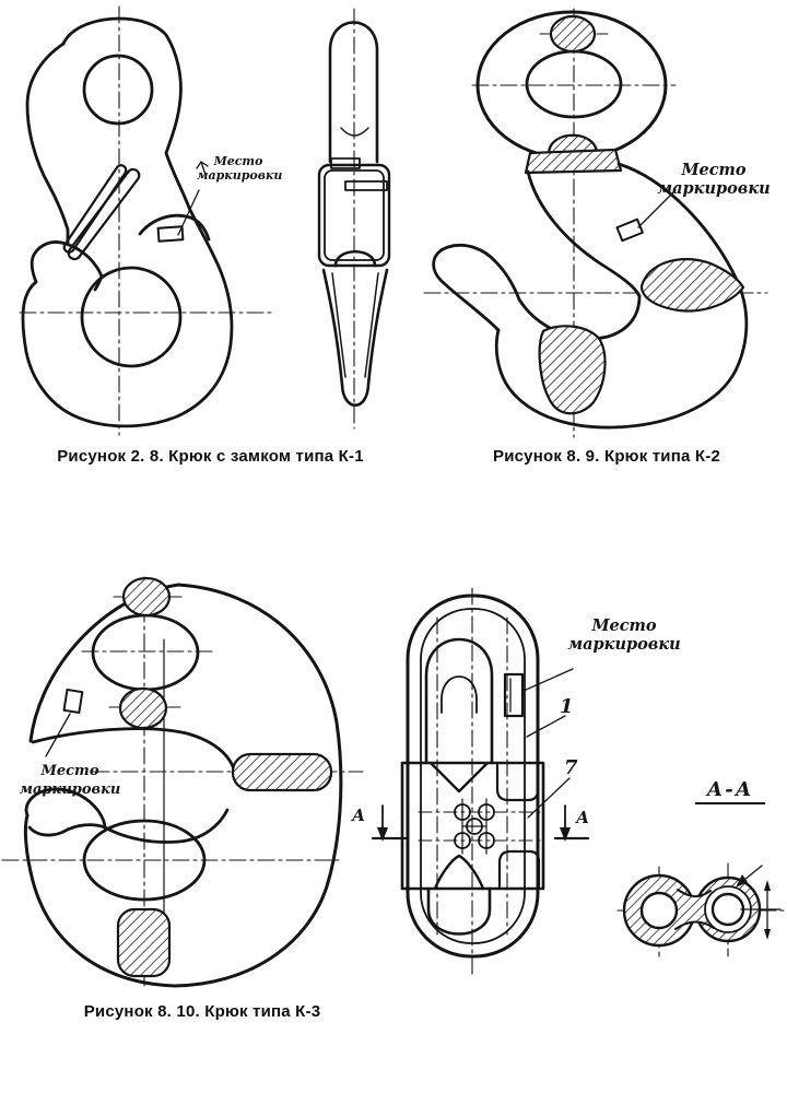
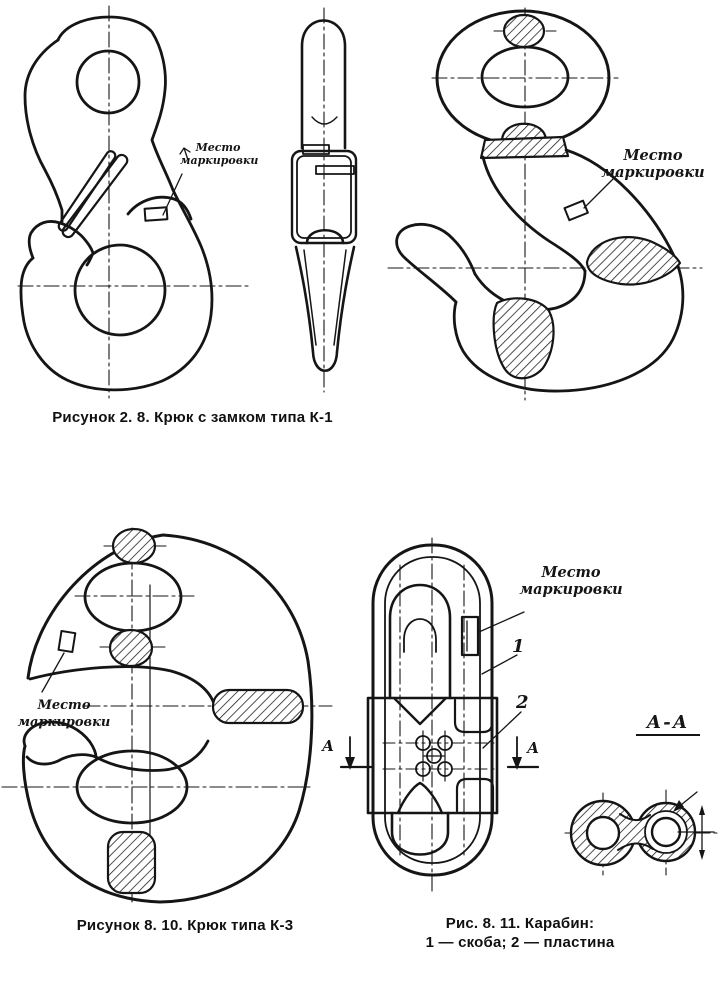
  Место
  маркировки
  Место
  маркировки
  Место
  маркировки
  Место
  маркировки
  1
- 7
+ 2
  А
  А
  А-А
  Рисунок 2. 8. Крюк с замком типа К-1
- Рисунок 8. 9. Крюк типа К-2
  Рисунок 8. 10. Крюк типа К-3
+ Рис. 8. 11. Карабин:
+ 1 — скоба; 2 — пластина
